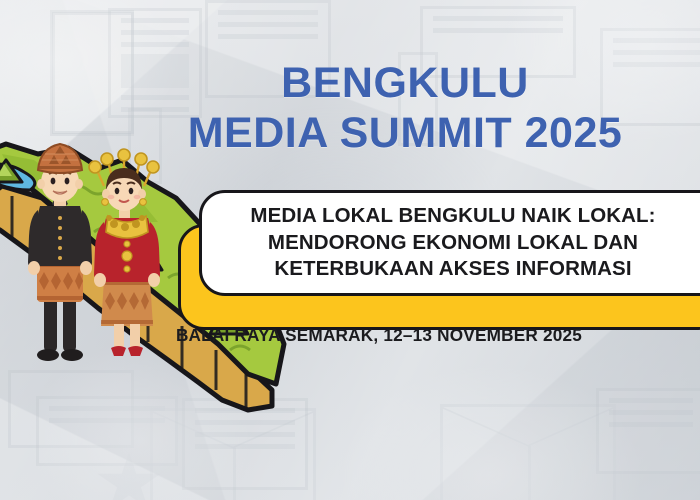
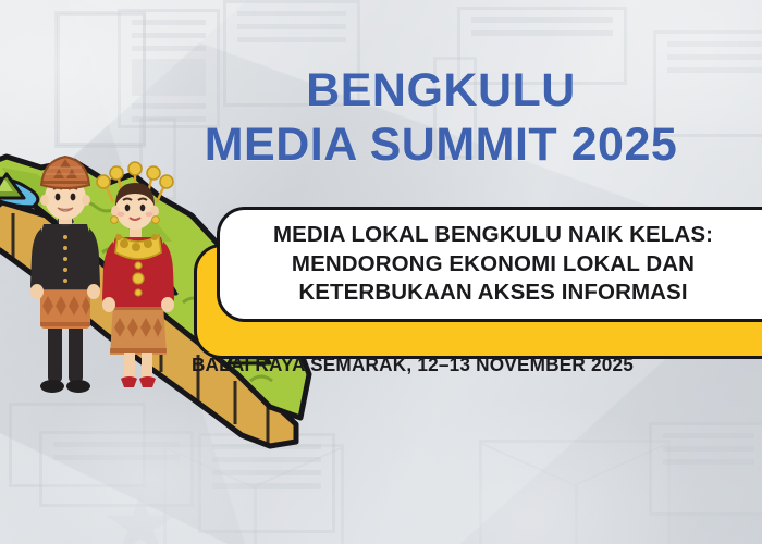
  BENGKULU
  MEDIA SUMMIT 2025
- MEDIA LOKAL BENGKULU NAIK LOKAL:
+ MEDIA LOKAL BENGKULU NAIK KELAS:
  MENDORONG EKONOMI LOKAL DAN
  KETERBUKAAN AKSES INFORMASI
  BALAI RAYA SEMARAK, 12–13 NOVEMBER 2025
